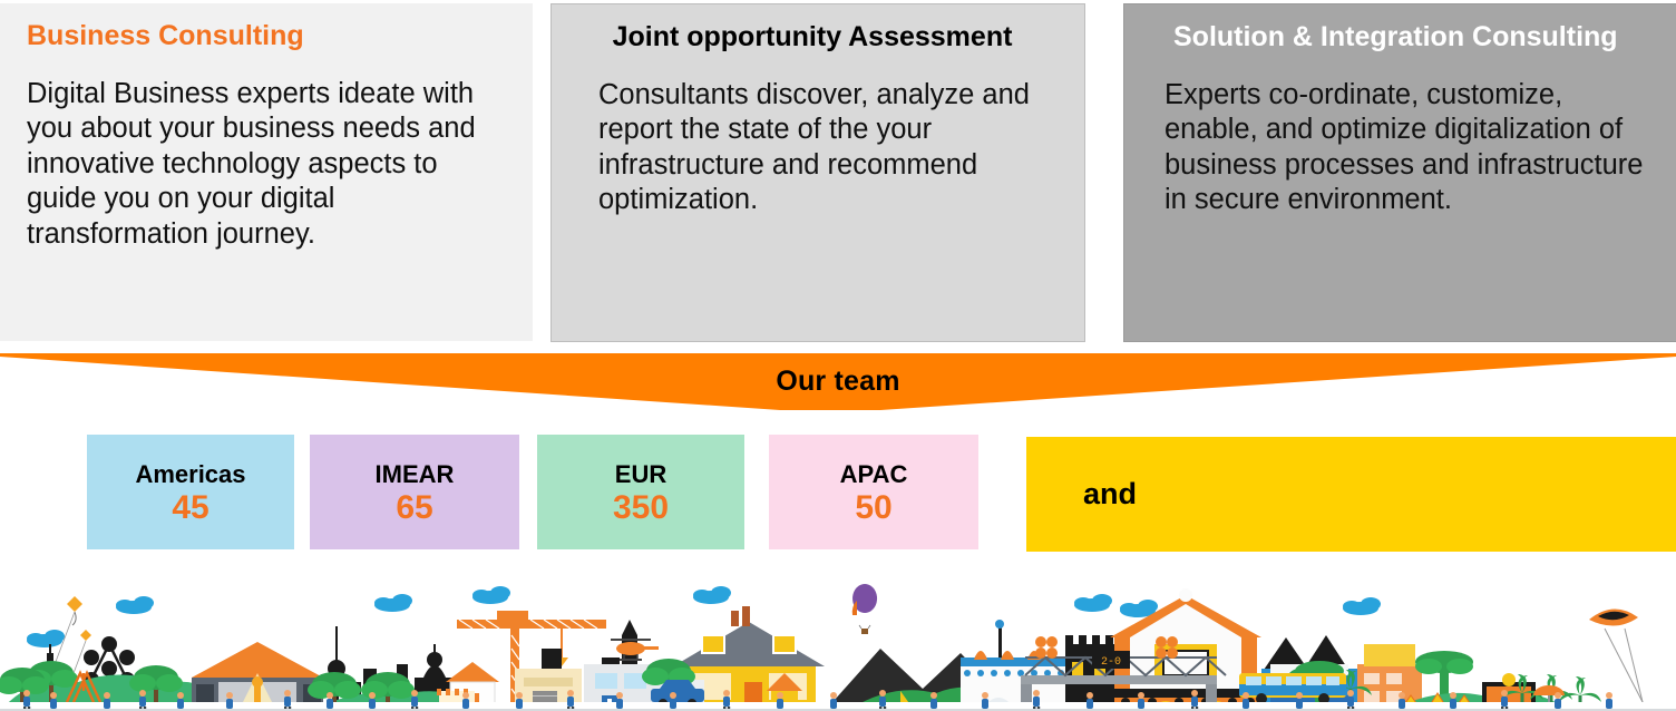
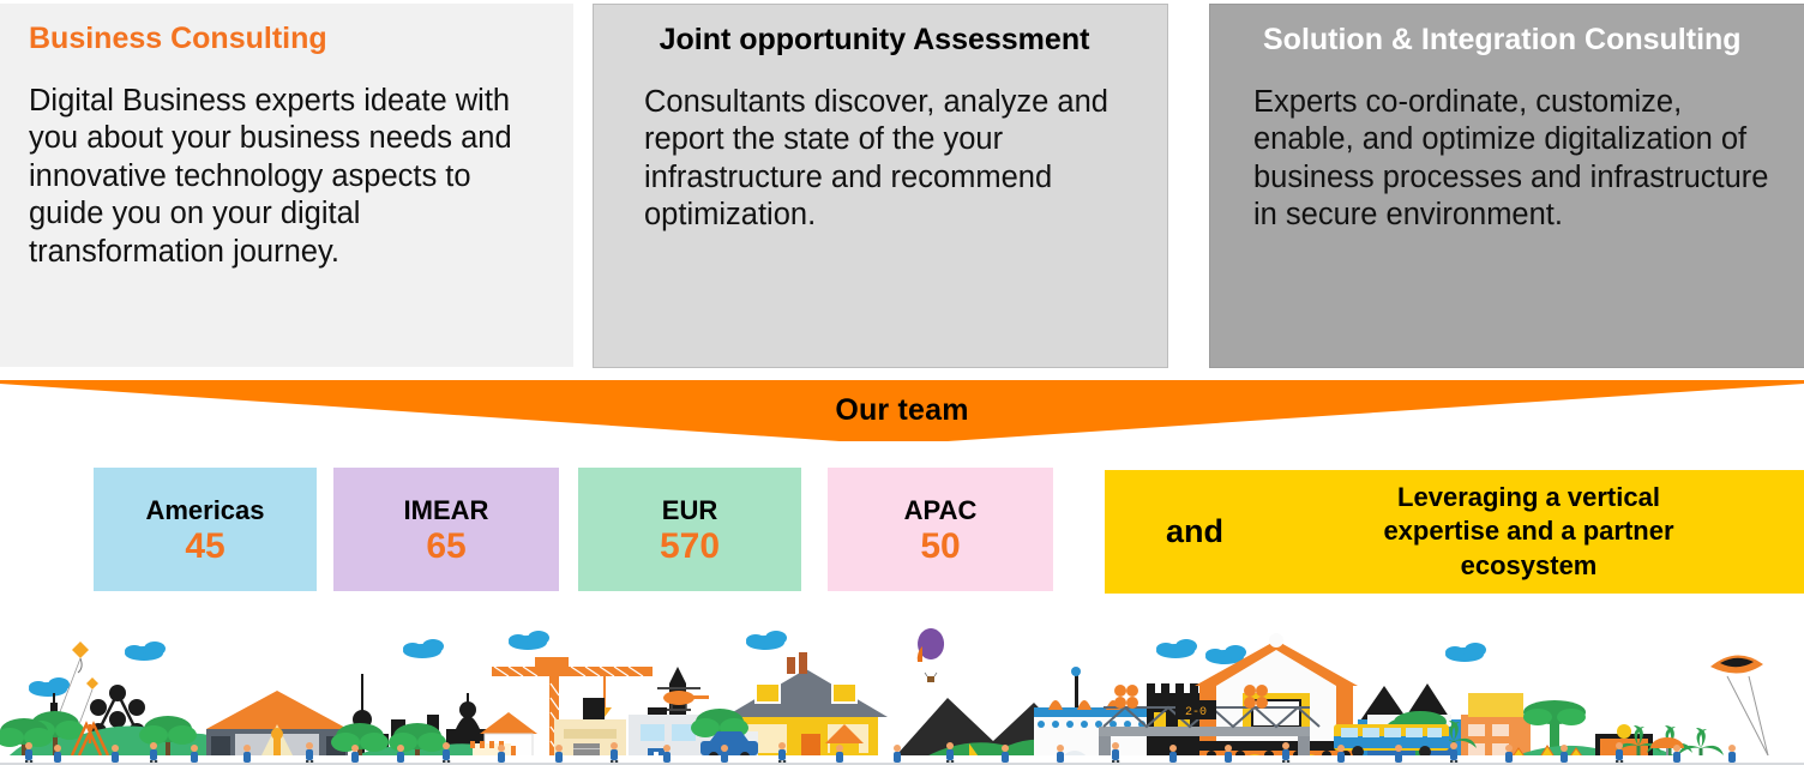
  Business Consulting
  Digital Business experts ideate with you about your business needs and innovative technology aspects to guide you on your digital transformation journey.
  Joint opportunity Assessment
  Consultants discover, analyze and report the state of the your infrastructure and recommend optimization.
  Solution & Integration Consulting
  Experts co-ordinate, customize, enable, and optimize digitalization of business processes and infrastructure in secure environment.
  Our team
  Americas
  45
  IMEAR
  65
  EUR
- 350
+ 570
  APAC
  50
  and
+ Leveraging a vertical
+ expertise and a partner
+ ecosystem
  2-0
